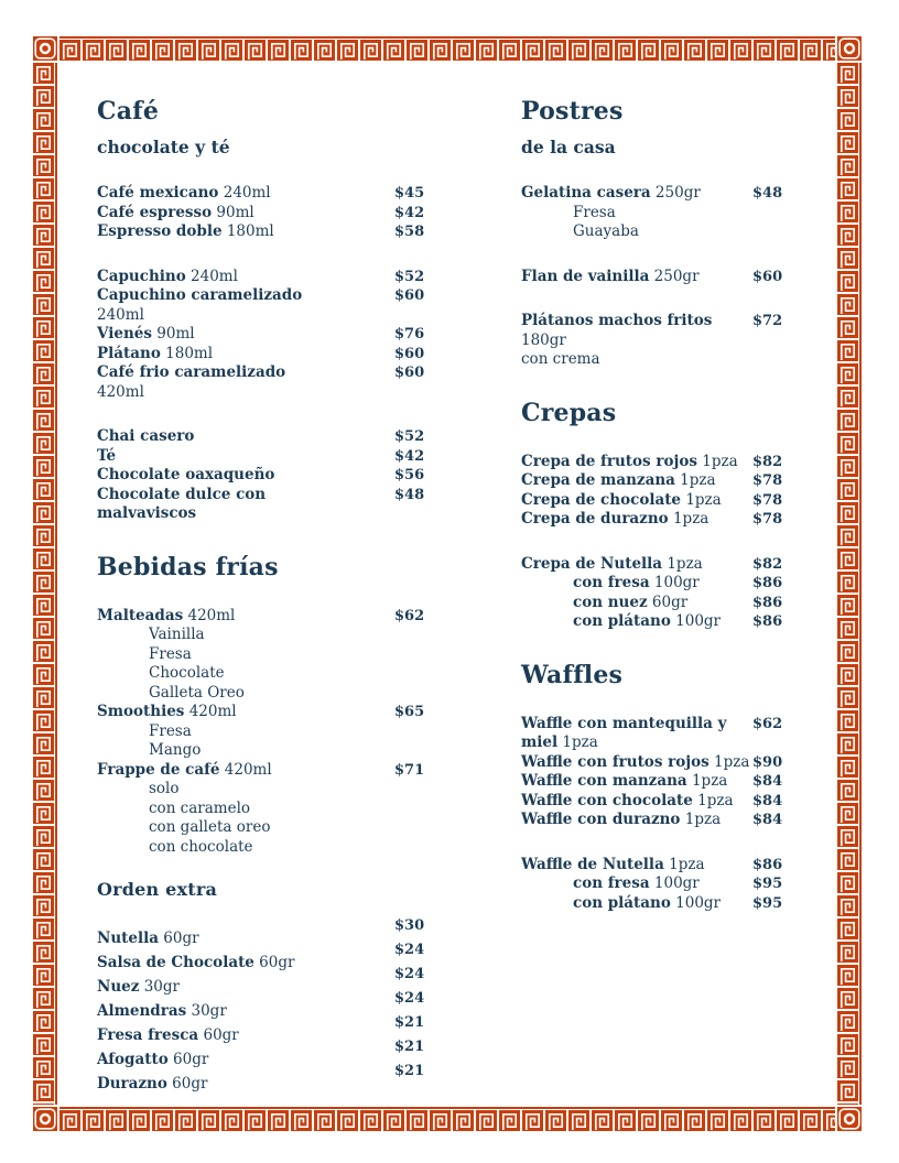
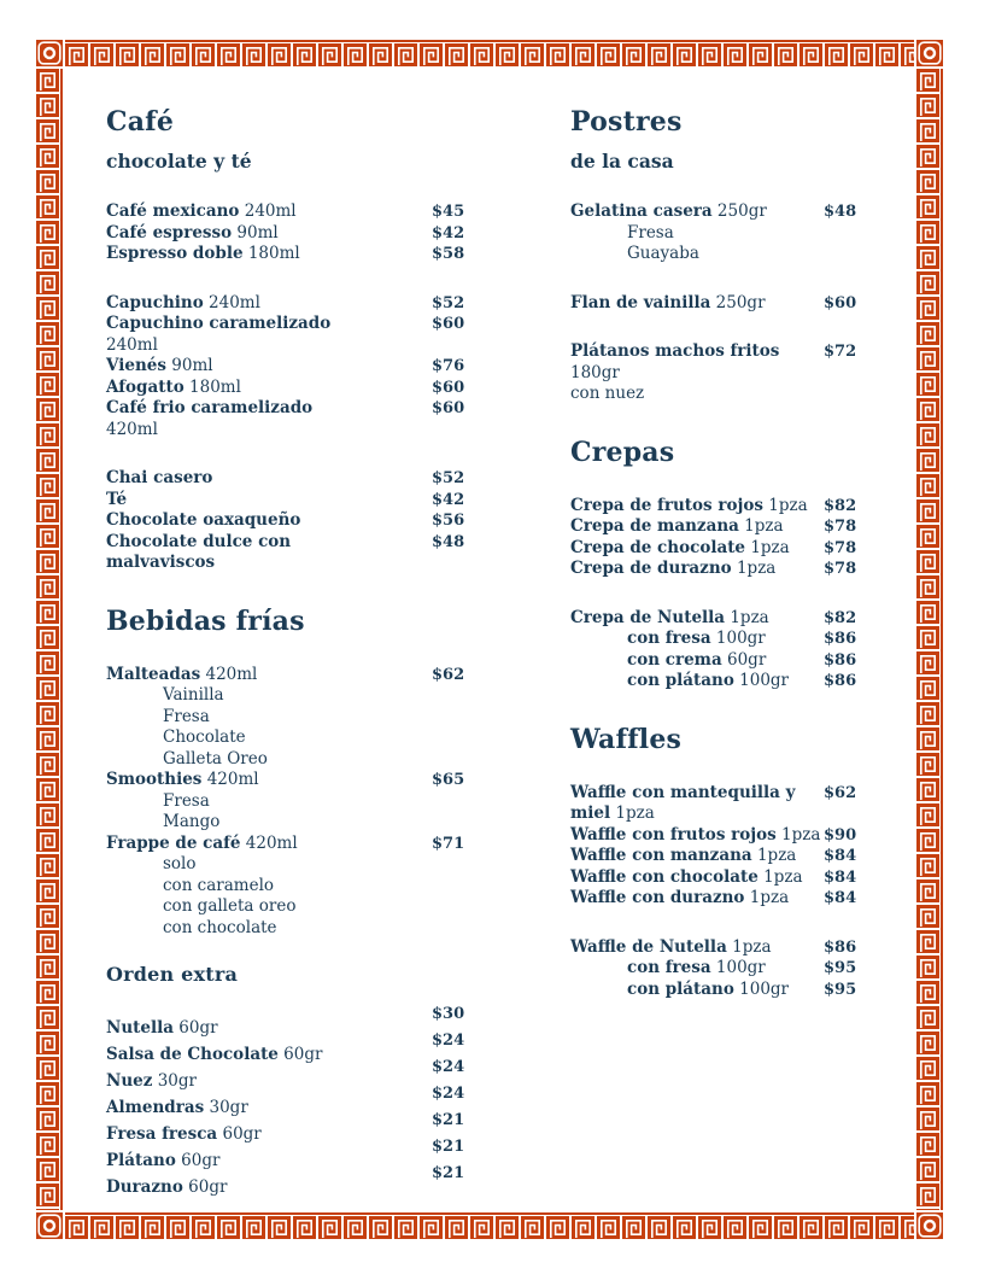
  Café
  chocolate y té
  Café mexicano 240ml
  $45
  Café espresso 90ml
  $42
  Espresso doble 180ml
  $58
  Capuchino 240ml
  $52
  Capuchino caramelizado
  240ml
  $60
  Vienés 90ml
  $76
- Plátano 180ml
+ Afogatto 180ml
  $60
  Café frio caramelizado
  420ml
  $60
  Chai casero
  $52
  Té
  $42
  Chocolate oaxaqueño
  $56
  Chocolate dulce con
  malvaviscos
  $48
  Bebidas frías
  Malteadas 420ml
  $62
  Vainilla
  Fresa
  Chocolate
  Galleta Oreo
  Smoothies 420ml
  $65
  Fresa
  Mango
  Frappe de café 420ml
  $71
  solo
  con caramelo
  con galleta oreo
  con chocolate
  Orden extra
  Nutella 60gr
  $30
  Salsa de Chocolate 60gr
  $24
  Nuez 30gr
  $24
  Almendras 30gr
  $24
  Fresa fresca 60gr
  $21
- Afogatto 60gr
+ Plátano 60gr
  $21
  Durazno 60gr
  $21
  Postres
  de la casa
  Gelatina casera 250gr
  $48
  Fresa
  Guayaba
  Flan de vainilla 250gr
  $60
  Plátanos machos fritos
  180gr
- con crema
+ con nuez
  $72
  Crepas
  Crepa de frutos rojos 1pza
  $82
  Crepa de manzana 1pza
  $78
  Crepa de chocolate 1pza
  $78
  Crepa de durazno 1pza
  $78
  Crepa de Nutella 1pza
  $82
  con fresa 100gr
  $86
- con nuez 60gr
+ con crema 60gr
  $86
  con plátano 100gr
  $86
  Waffles
  Waffle con mantequilla y
  miel 1pza
  $62
  Waffle con frutos rojos 1pza
  $90
  Waffle con manzana 1pza
  $84
  Waffle con chocolate 1pza
  $84
  Waffle con durazno 1pza
  $84
  Waffle de Nutella 1pza
  $86
  con fresa 100gr
  $95
  con plátano 100gr
  $95
